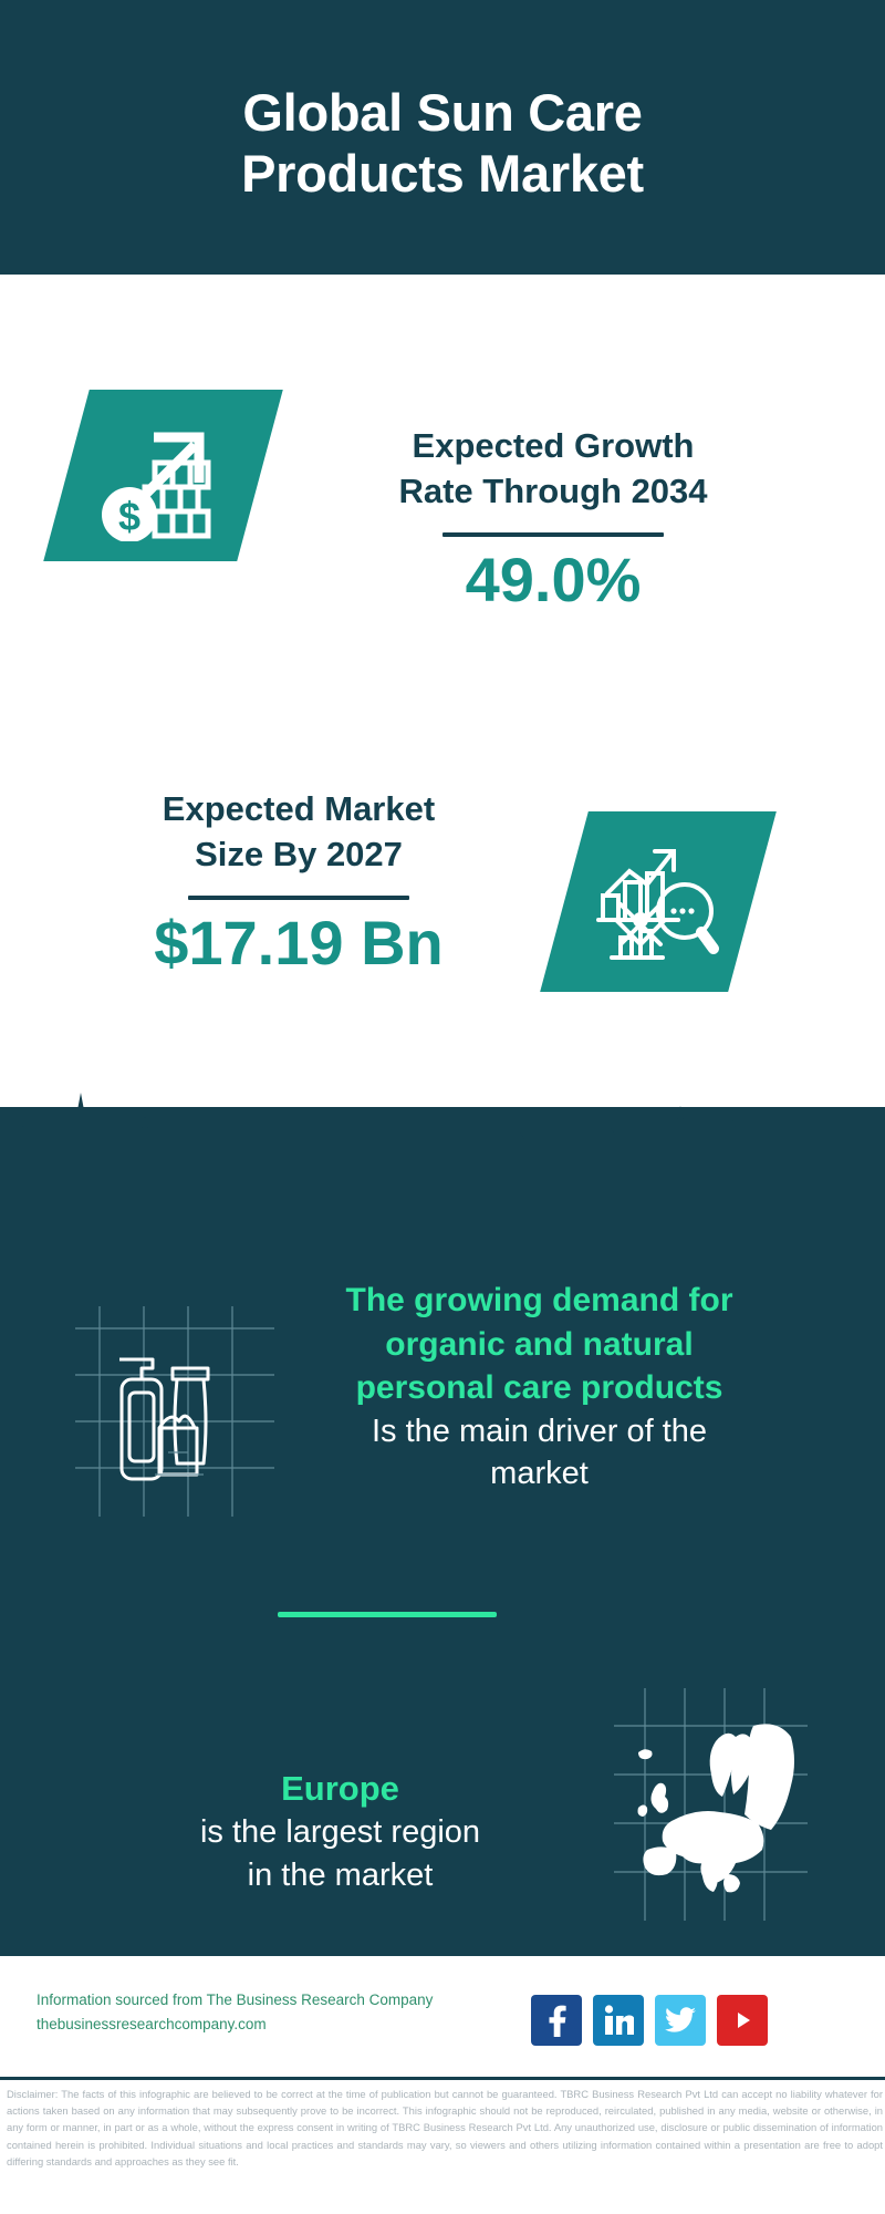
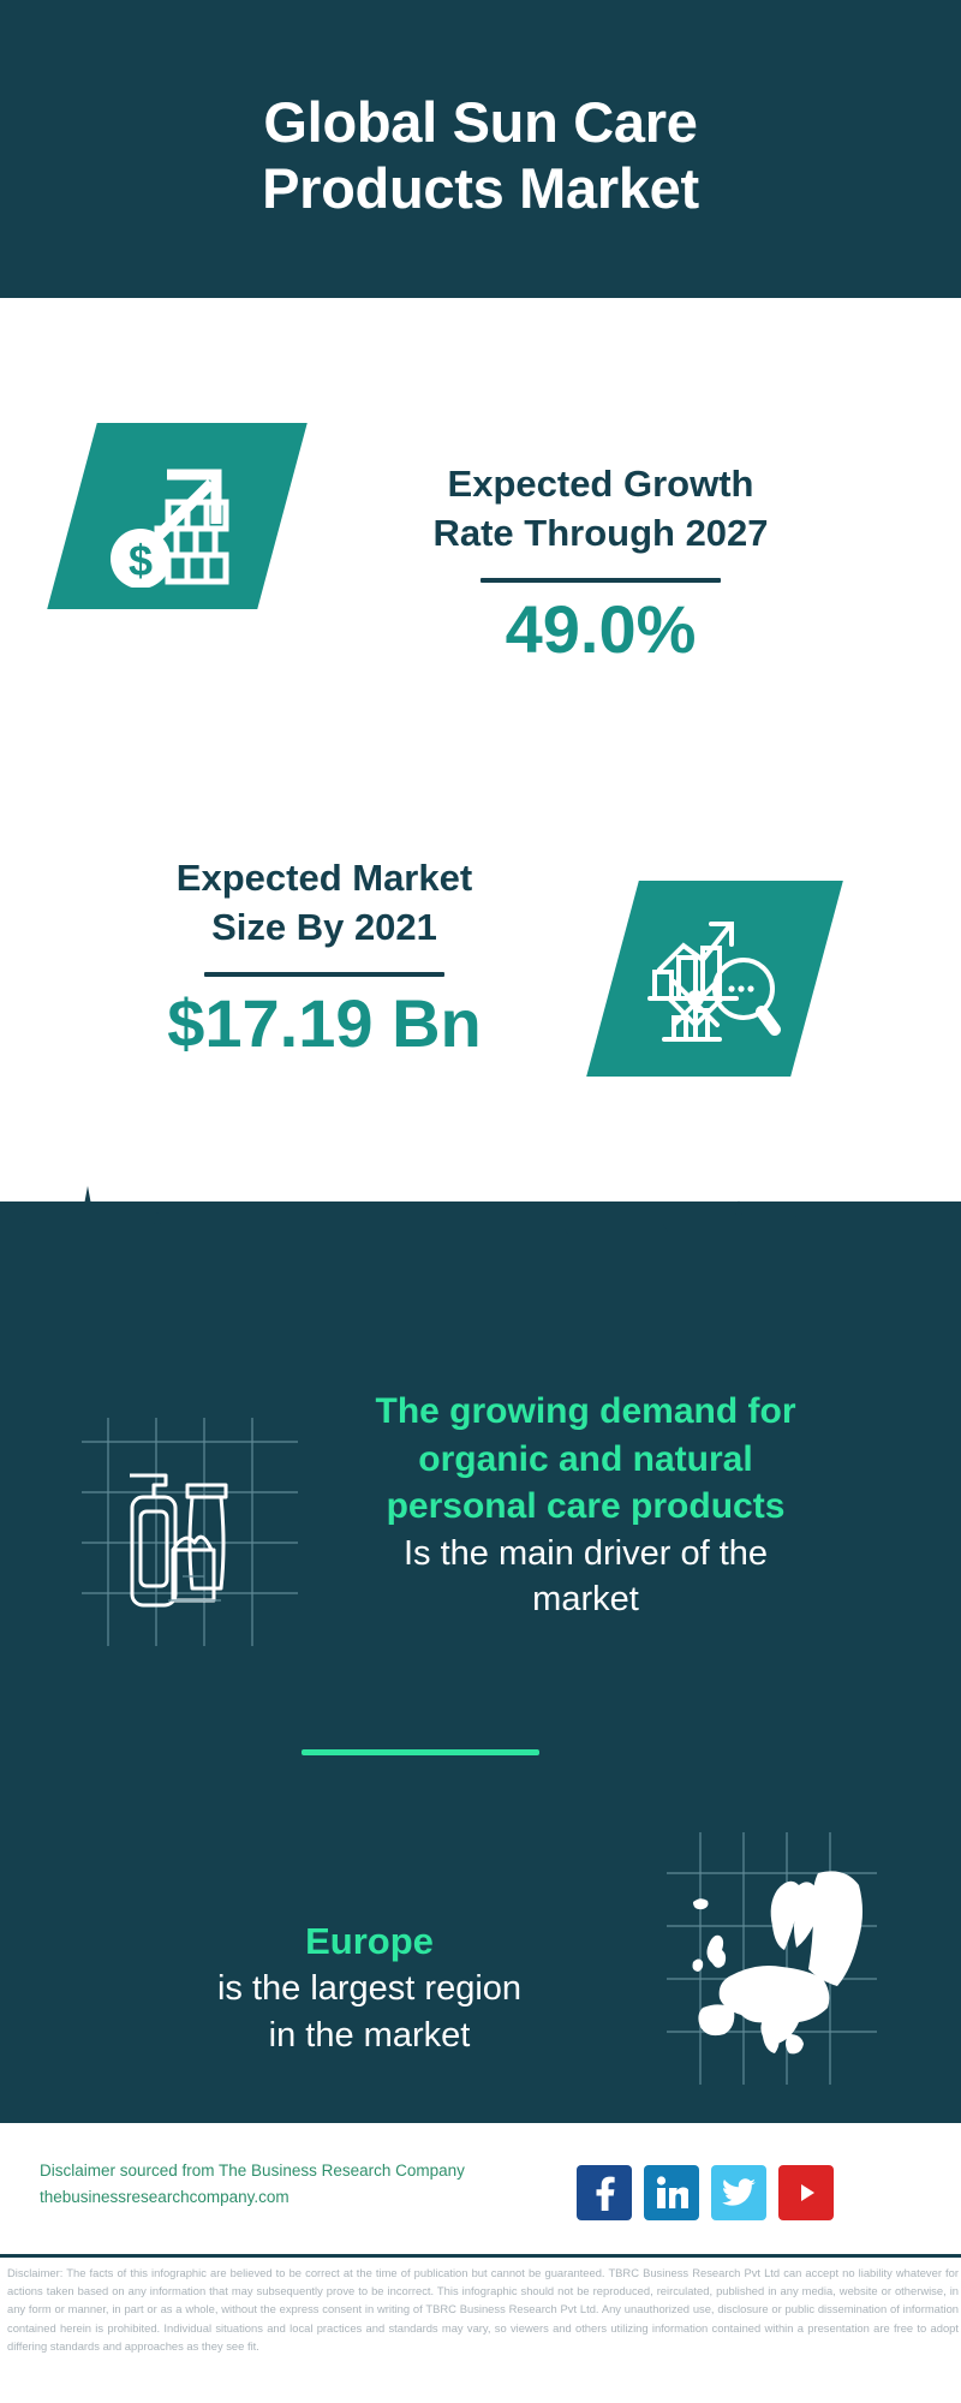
  Global Sun Care
  Products Market
  Expected Growth
- Rate Through 2034
+ Rate Through 2027
  49.0%
  Expected Market
- Size By 2027
+ Size By 2021
  $17.19 Bn
  The growing demand for
  organic and natural
  personal care products
  Is the main driver of the
  market
  Europe
  is the largest region
  in the market
- Information sourced from The Business Research Company
+ Disclaimer sourced from The Business Research Company
  thebusinessresearchcompany.com
  Disclaimer: The facts of this infographic are believed to be correct at the time of publication but cannot be guaranteed. TBRC Business Research Pvt Ltd can accept no liability whatever for actions taken based on any information that may subsequently prove to be incorrect. This infographic should not be reproduced, reirculated, published in any media, website or otherwise, in any form or manner, in part or as a whole, without the express consent in writing of TBRC Business Research Pvt Ltd. Any unauthorized use, disclosure or public dissemination of information contained herein is prohibited. Individual situations and local practices and standards may vary, so viewers and others utilizing information contained within a presentation are free to adopt differing standards and approaches as they see fit.
